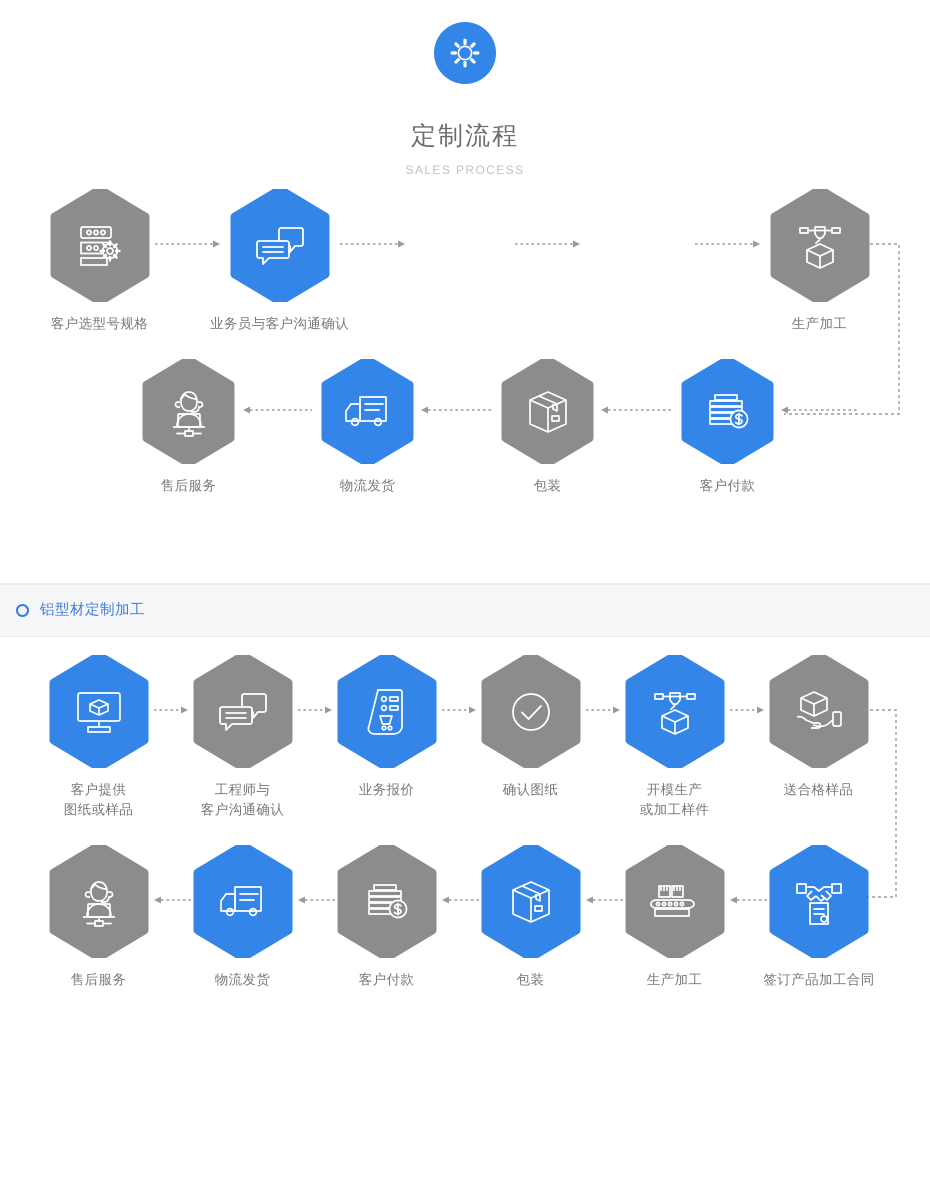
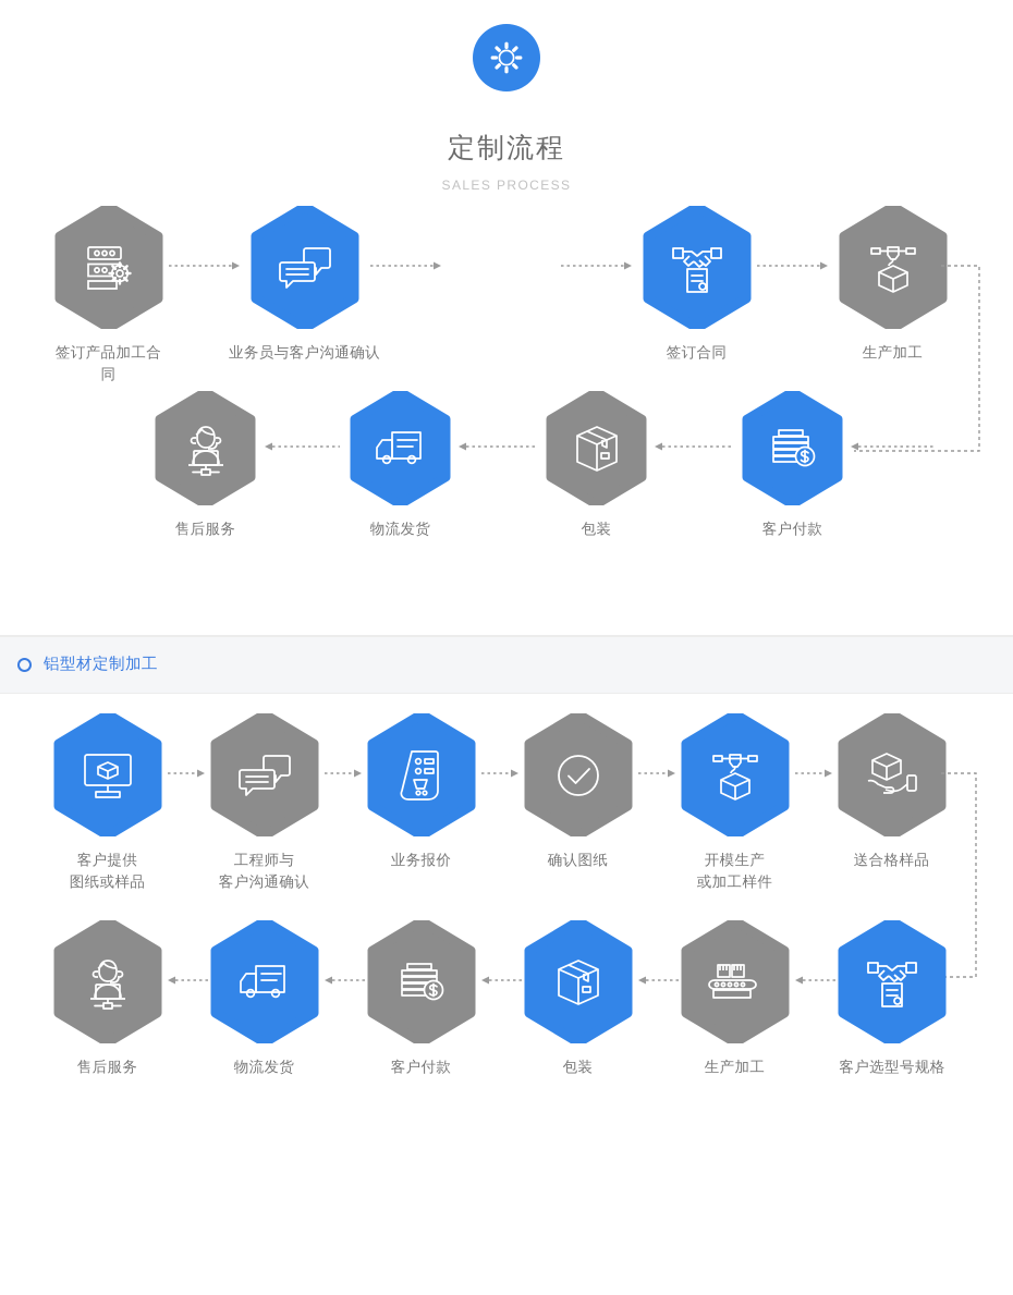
  定制流程
  SALES PROCESS
- 客户选型号规格
+ 签订产品加工合同
  业务员与客户沟通确认
+ 签订合同
  生产加工
  售后服务
  物流发货
  包装
  客户付款
  铝型材定制加工
  客户提供
  图纸或样品
  工程师与
  客户沟通确认
  业务报价
  确认图纸
  开模生产
  或加工样件
  送合格样品
  售后服务
  物流发货
  客户付款
  包装
  生产加工
- 签订产品加工合同
+ 客户选型号规格
